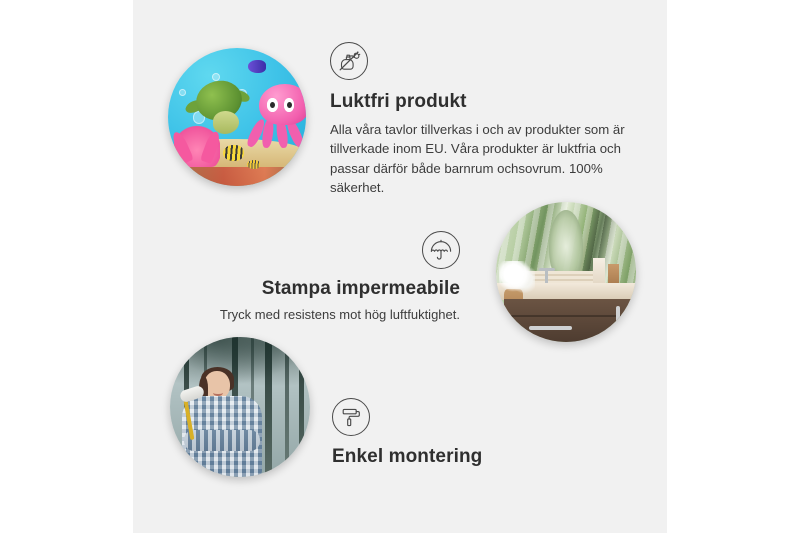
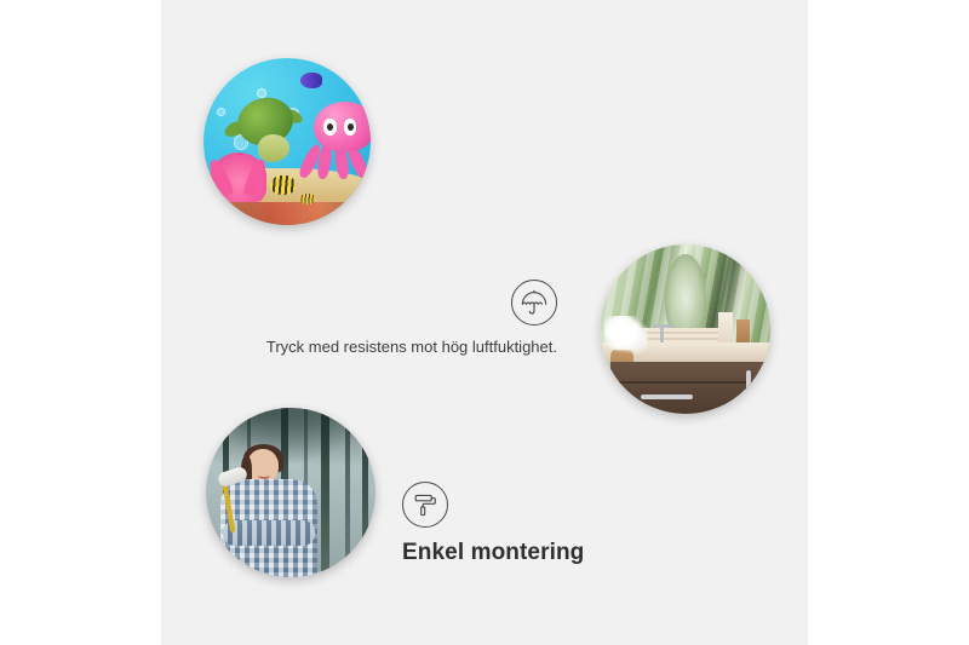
- Luktfri produkt
- Alla våra tavlor tillverkas i och av produkter som är tillverkade inom EU. Våra produkter är luktfria och passar därför både barnrum ochsovrum. 100% säkerhet.
- Stampa impermeabile
  Tryck med resistens mot hög luftfuktighet.
  Enkel montering
